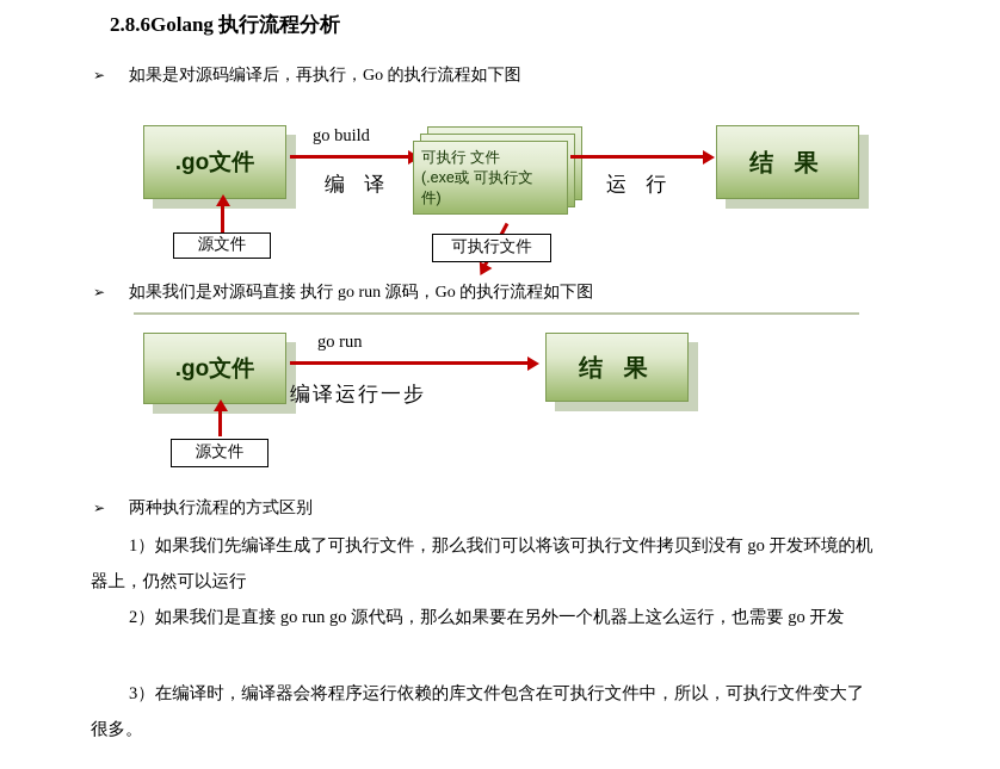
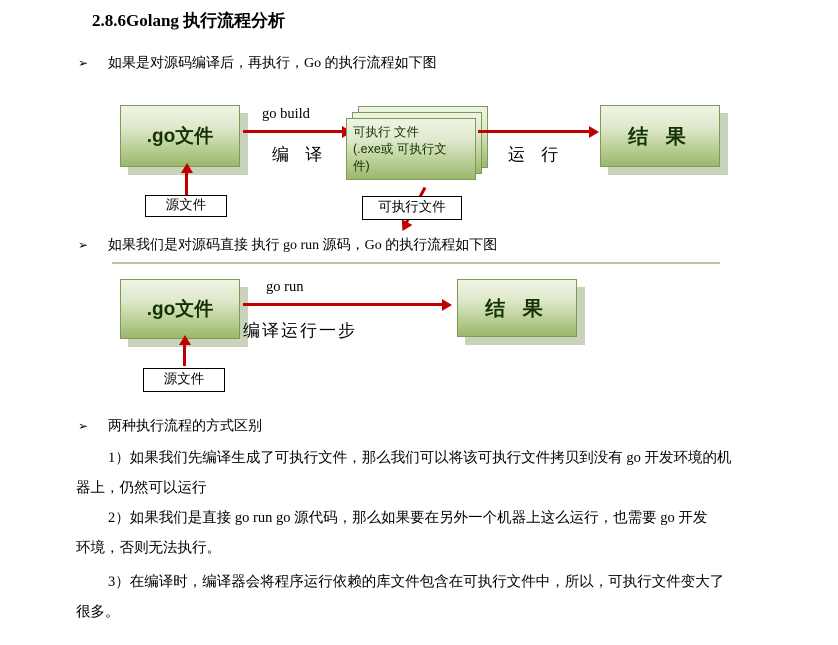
  2.8.6Golang 执行流程分析
  ➢
  如果是对源码编译后，再执行，Go 的执行流程如下图
  .go文件
  源文件
  go build
  编 译
  可执行 文件
  (.exe或 可执行文
  件)
  可执行文件
  运 行
  结 果
  ➢
  如果我们是对源码直接 执行 go run 源码，Go 的执行流程如下图
  .go文件
  源文件
  go run
  编译运行一步
  结 果
  ➢
  两种执行流程的方式区别
  1）如果我们先编译生成了可执行文件，那么我们可以将该可执行文件拷贝到没有 go 开发环境的机
  器上，仍然可以运行
  2）如果我们是直接 go run go 源代码，那么如果要在另外一个机器上这么运行，也需要 go 开发
+ 环境，否则无法执行。
  3）在编译时，编译器会将程序运行依赖的库文件包含在可执行文件中，所以，可执行文件变大了
  很多。
